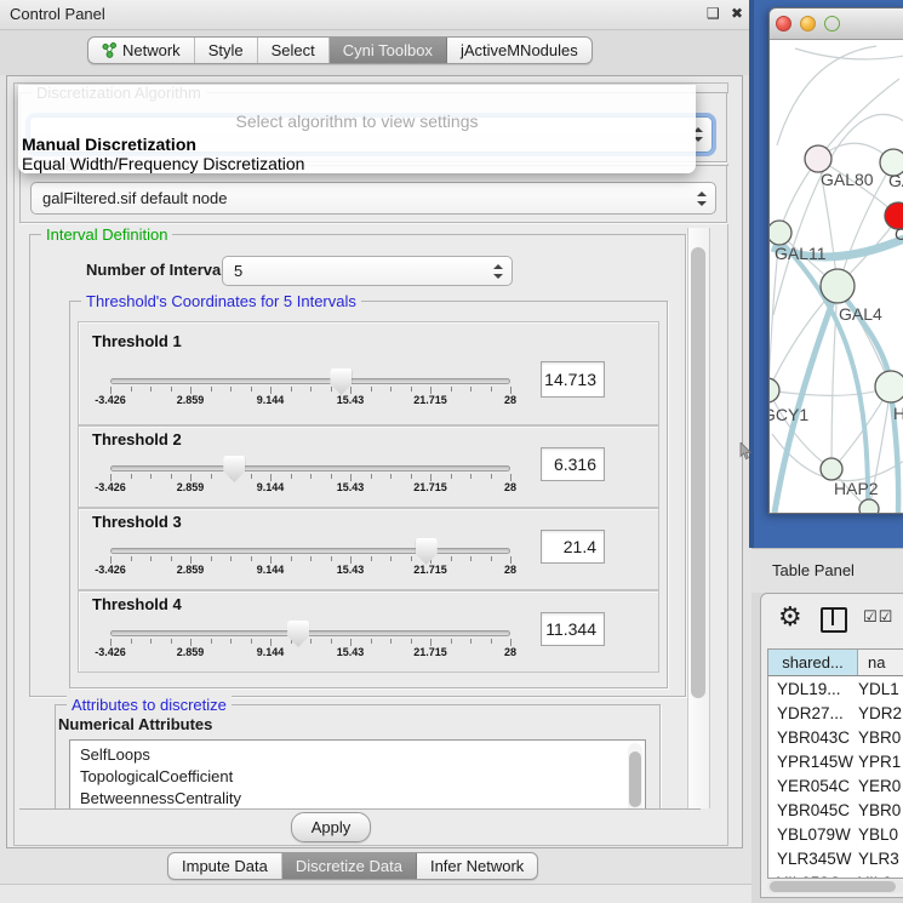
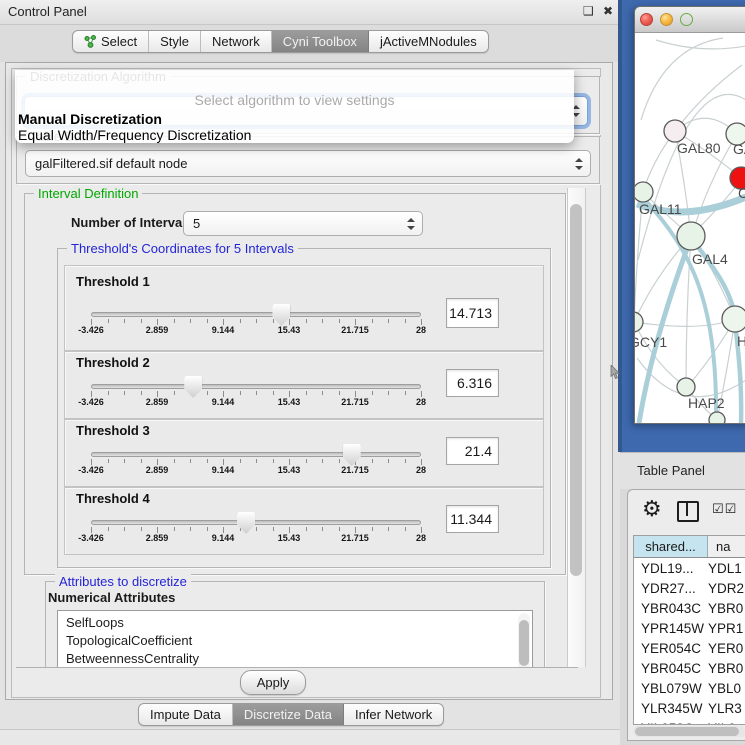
  Control Panel
  ❑
  ✖
- Network
+ Select
  Style
- Select
+ Network
  Cyni Toolbox
  jActiveMNodules
  Discretization Algorithm
  Select algorithm to view settings
  Manual Discretization
  Equal Width/Frequency Discretization
  Table Data
  galFiltered.sif default node
  Interval Definition
  Number of Interva
  5
  Threshold's Coordinates for 5 Intervals
  Threshold 1
  -3.426
  2.859
  9.144
  15.43
  21.715
  28
  14.713
  Threshold 2
  -3.426
  2.859
  9.144
  15.43
  21.715
  28
  6.316
  Threshold 3
  -3.426
  2.859
  9.144
  15.43
  21.715
  28
  21.4
  Threshold 4
  -3.426
  2.859
  9.144
  15.43
  21.715
  28
  11.344
  Attributes to discretize
  Numerical Attributes
  SelfLoops
  TopologicalCoefficient
  BetweennessCentrality
  Apply
  Impute Data
  Discretize Data
  Infer Network
  GAL80
  C
  GAL11
  GAL4
  GCY1
  H
  HAP2
  Table Panel
  ⚙
  ☑☑
  shared...
  na
  YDL19...
  YDL1
  YDR27...
  YDR2
  YBR043C
  YBR0
  YPR145W
  YPR1
  YER054C
  YER0
  YBR045C
  YBR0
  YBL079W
  YBL0
  YLR345W
  YLR3
